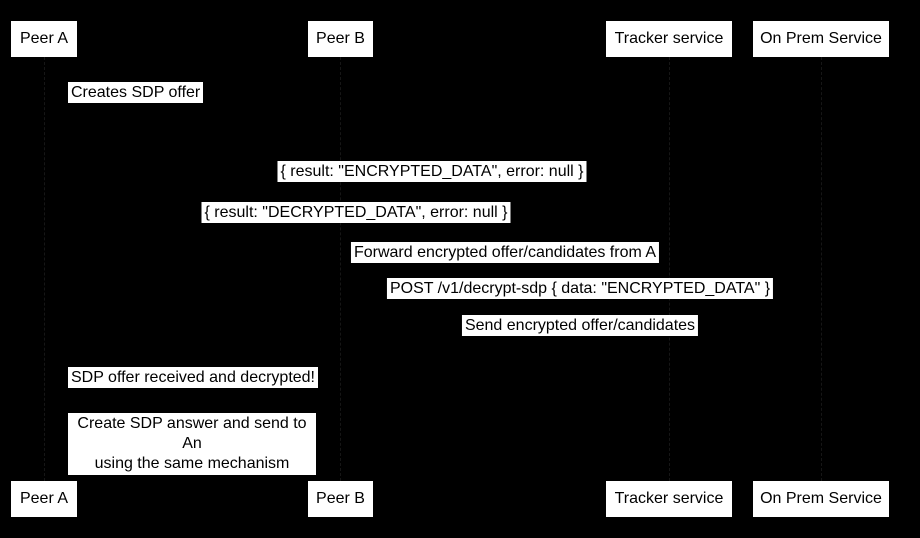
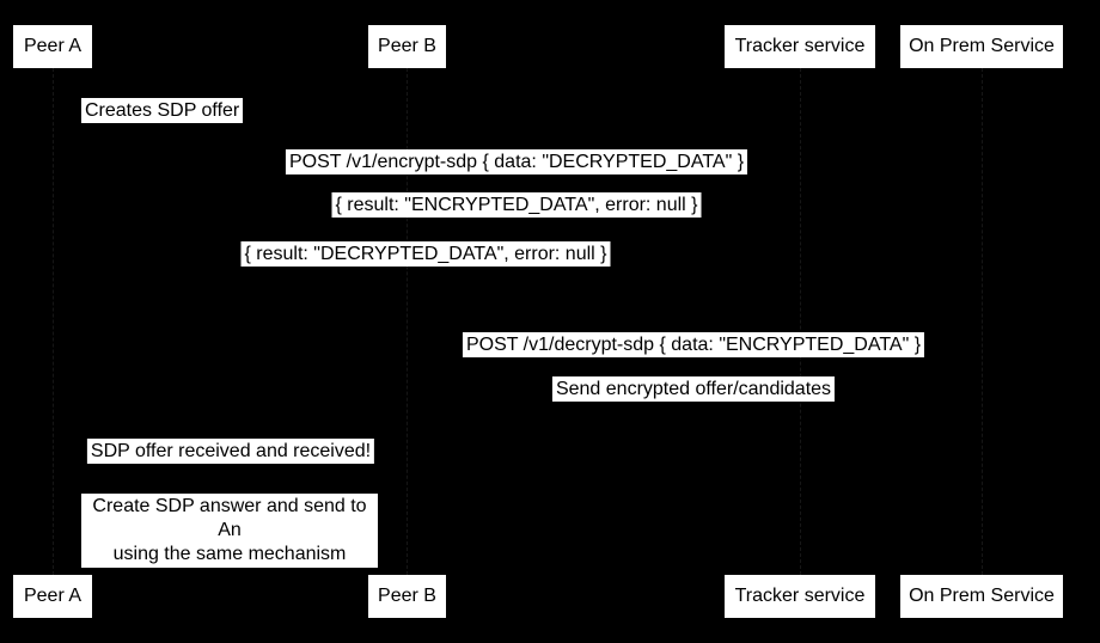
  Peer A
  Peer B
  Tracker service
  On Prem Service
  Creates SDP offer
+ POST /v1/encrypt-sdp { data: "DECRYPTED_DATA" }
  { result: "ENCRYPTED_DATA", error: null }
  { result: "DECRYPTED_DATA", error: null }
- Forward encrypted offer/candidates from A
  POST /v1/decrypt-sdp { data: "ENCRYPTED_DATA" }
  Send encrypted offer/candidates
- SDP offer received and decrypted!
+ SDP offer received and received!
  Create SDP answer and send to An
  using the same mechanism
  Peer A
  Peer B
  Tracker service
  On Prem Service
